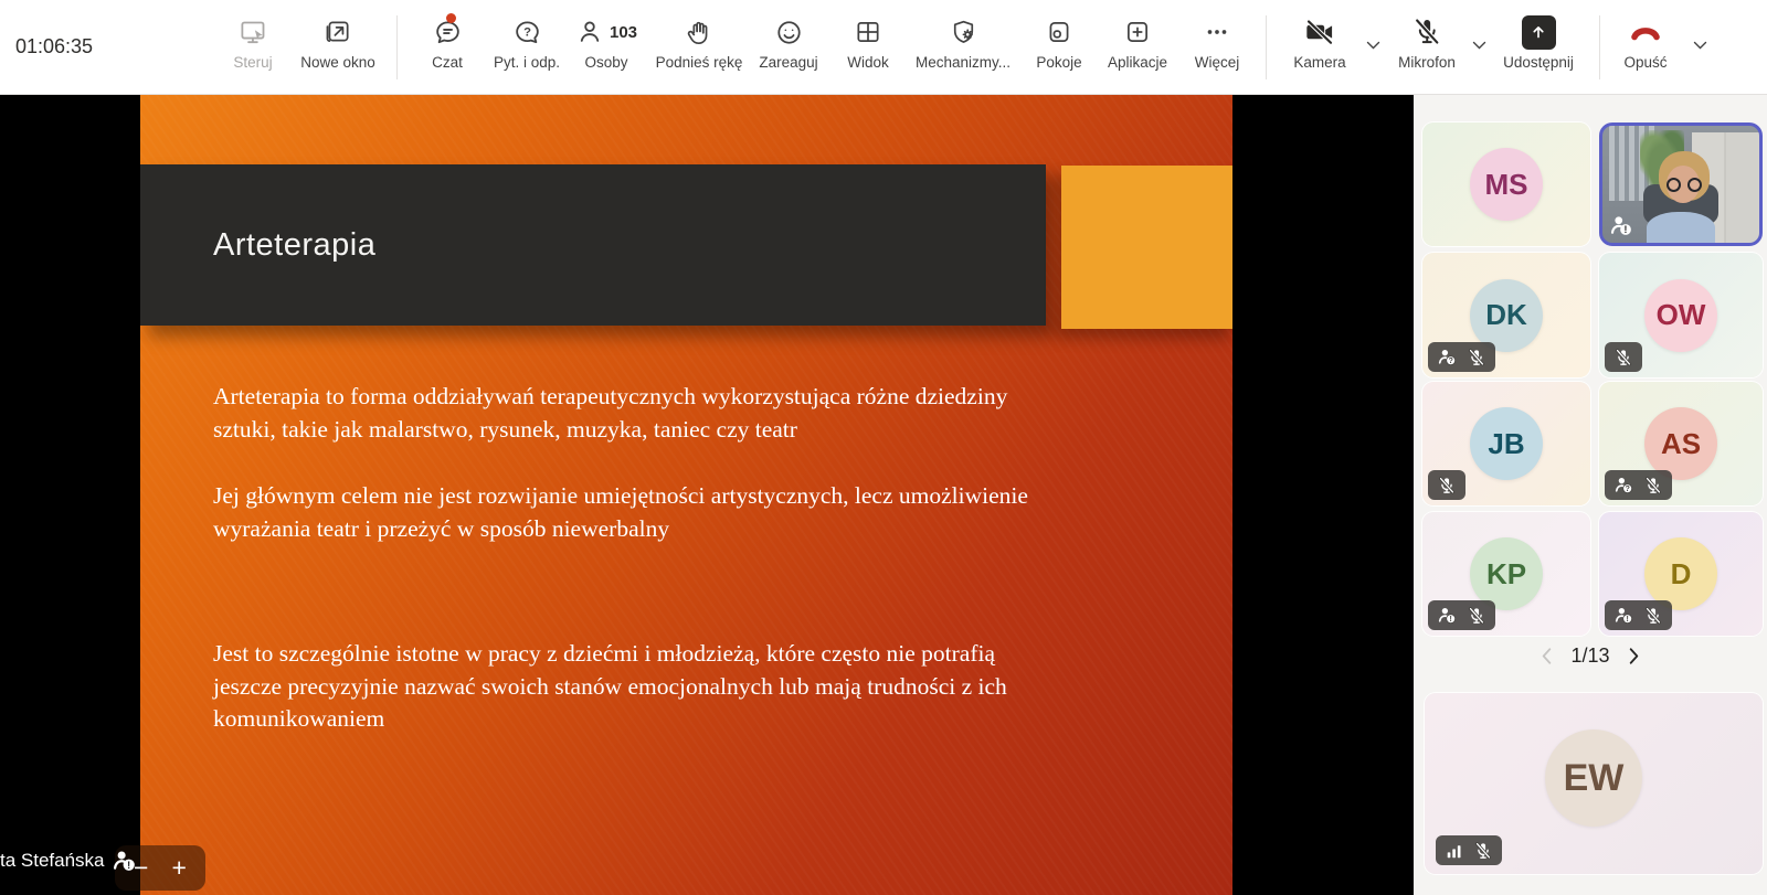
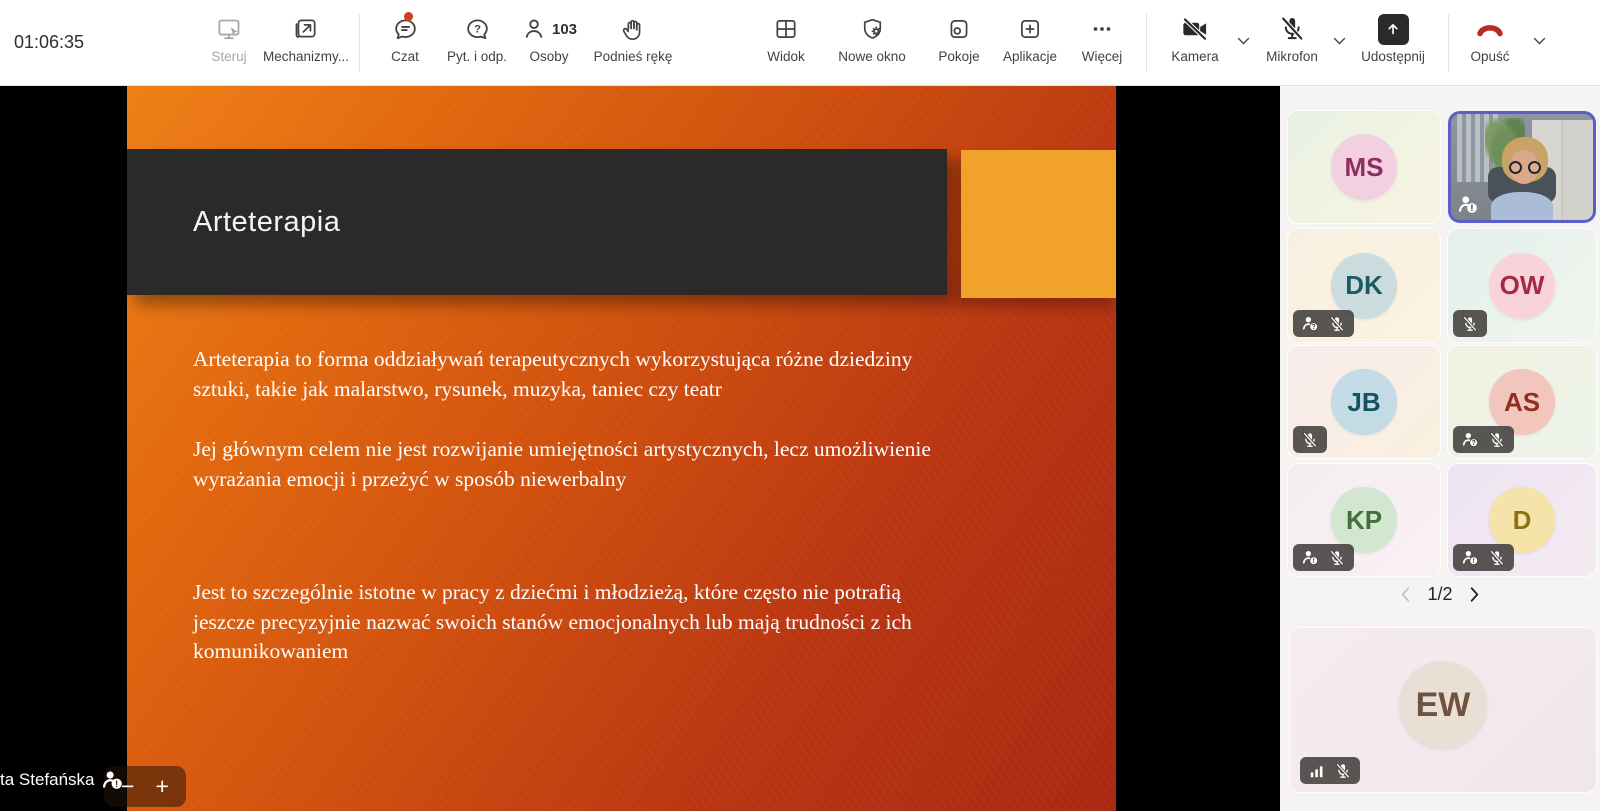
  01:06:35
  Steruj
- Nowe okno
+ Mechanizmy...
  Czat
  ?
  Pyt. i odp.
  103
  Osoby
  Podnieś rękę
- Zareaguj
  Widok
- Mechanizmy...
+ Nowe okno
  Pokoje
  Aplikacje
  Więcej
  Kamera
  Mikrofon
  Udostępnij
  Opuść
  Arteterapia
  Arteterapia to forma oddziaływań terapeutycznych wykorzystująca różne dziedziny sztuki, takie jak malarstwo, rysunek, muzyka, taniec czy teatr
- Jej głównym celem nie jest rozwijanie umiejętności artystycznych, lecz umożliwienie wyrażania teatr i przeżyć w sposób niewerbalny
+ Jej głównym celem nie jest rozwijanie umiejętności artystycznych, lecz umożliwienie wyrażania emocji i przeżyć w sposób niewerbalny
  Jest to szczególnie istotne w pracy z dziećmi i młodzieżą, które często nie potrafią jeszcze precyzyjnie nazwać swoich stanów emocjonalnych lub mają trudności z ich komunikowaniem
  ta Stefańska
  !
  −
  +
  MS
  !
  DK
  OW
  JB
  AS
  KP
  D
- 1/13
+ 1/2
  EW
